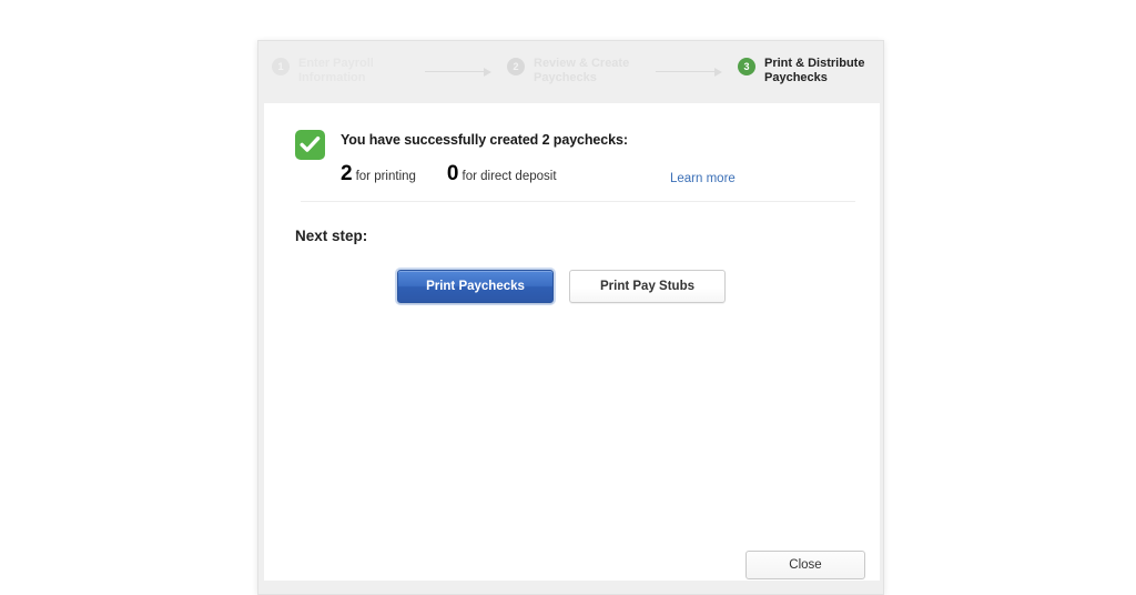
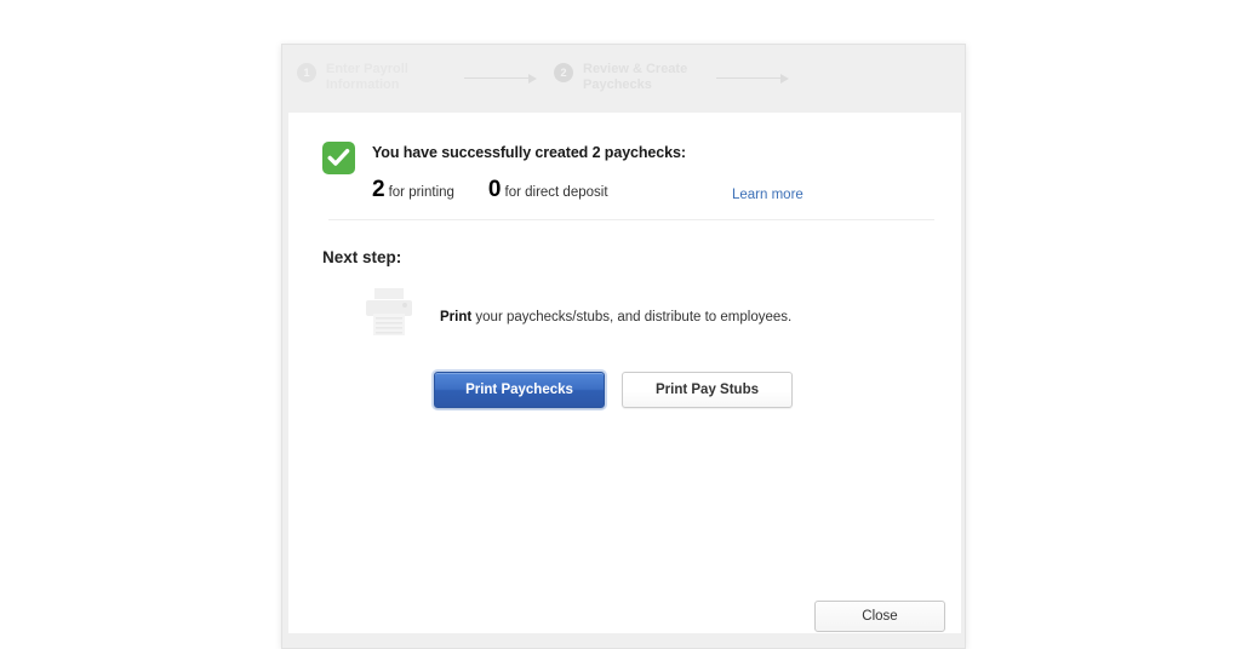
  2
- 3
- Print & Distribute
- Paychecks
  You have successfully created 2 paychecks:
  2
  for printing
  0
  for direct deposit
  Learn more
  Next step:
+ Print your paychecks/stubs, and distribute to employees.
  Print Paychecks
  Print Pay Stubs
  Close
